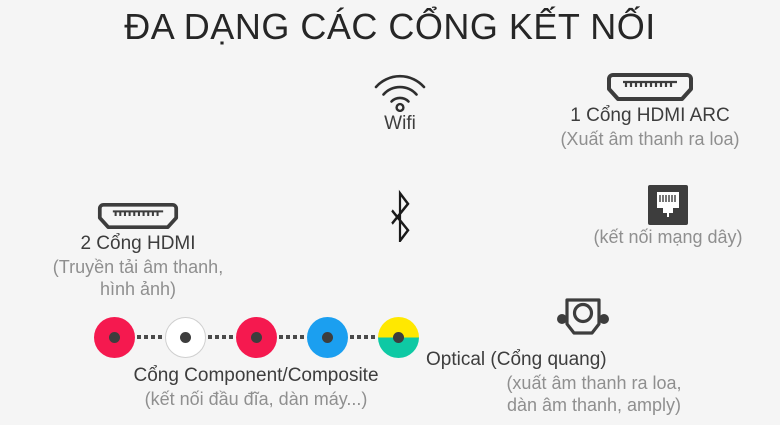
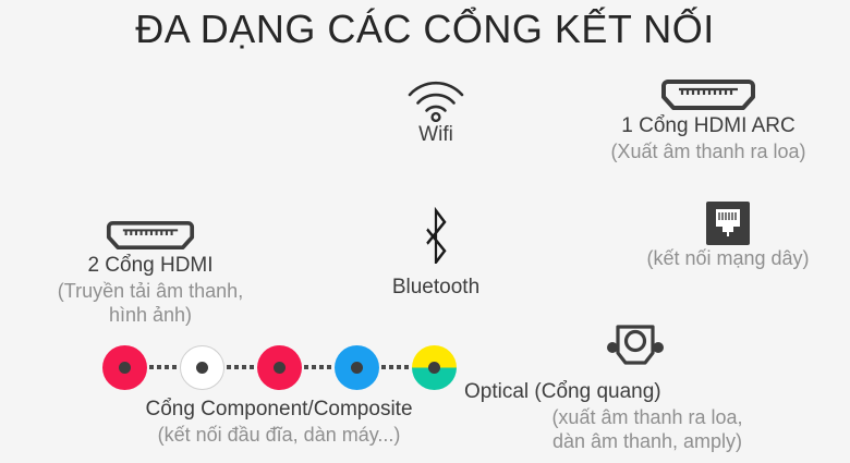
  ĐA DẠNG CÁC CỔNG KẾT NỐI
  Wifi
  1 Cổng HDMI ARC
  (Xuất âm thanh ra loa)
  2 Cổng HDMI
  (Truyền tải âm thanh,
  hình ảnh)
+ Bluetooth
  (kết nối mạng dây)
  Cổng Component/Composite
  (kết nối đầu đĩa, dàn máy...)
  Optical (Cổng quang)
  (xuất âm thanh ra loa,
  dàn âm thanh, amply)
